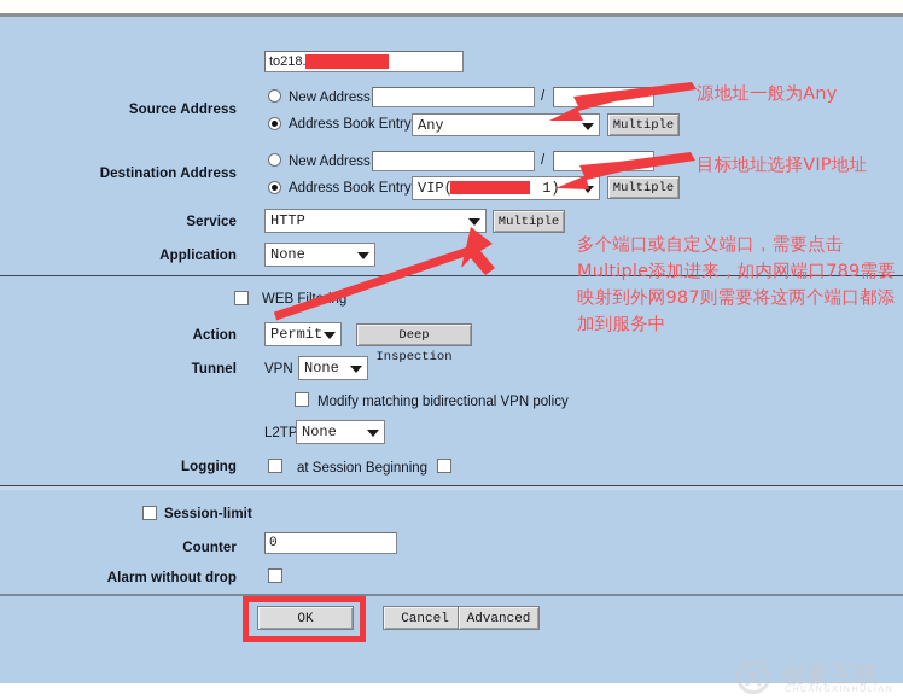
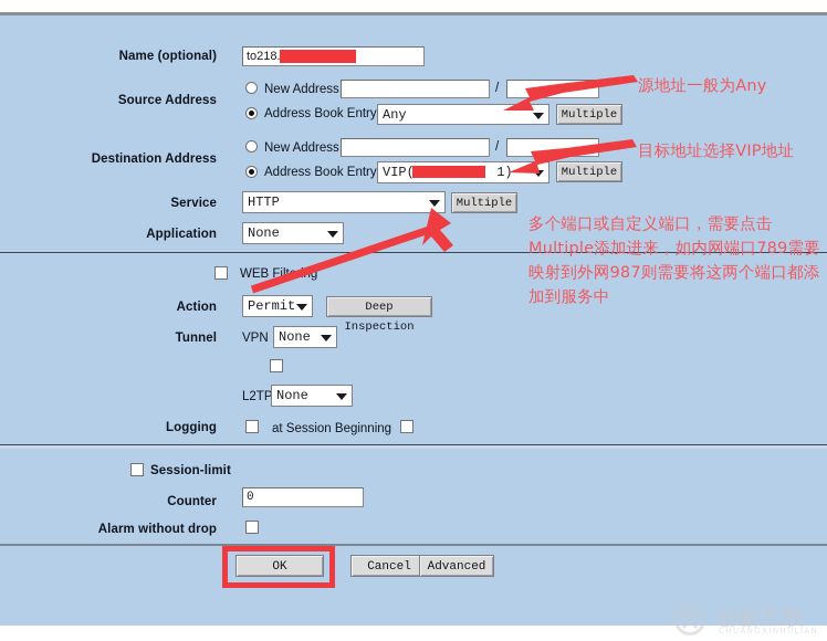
+ Name (optional)
  to218
  Source Address
  New Address
  /
  Address Book Entry
  Any
  Multiple
  Destination Address
  New Address
  /
  Address Book Entry
  Multiple
  Service
  HTTP
  Multiple
  Application
  None
  Action
  Permit
  Deep Inspection
  Tunnel
  VPN
  None
- Modify matching bidirectional VPN policy
  L2TP
  None
  Logging
  at Session Beginning
  Session-limit
  Counter
  0
  Alarm without drop
  OK
  Cancel
  Advanced
  源地址一般为Any
  目标地址选择VIP地址
  多个端口或自定义端口，需要点击Multiple添加进来，如内网端口789需要映射到外网987则需要将这两个端口都添加到服务中
  创新互联
  CHUANGXINHULIAN
